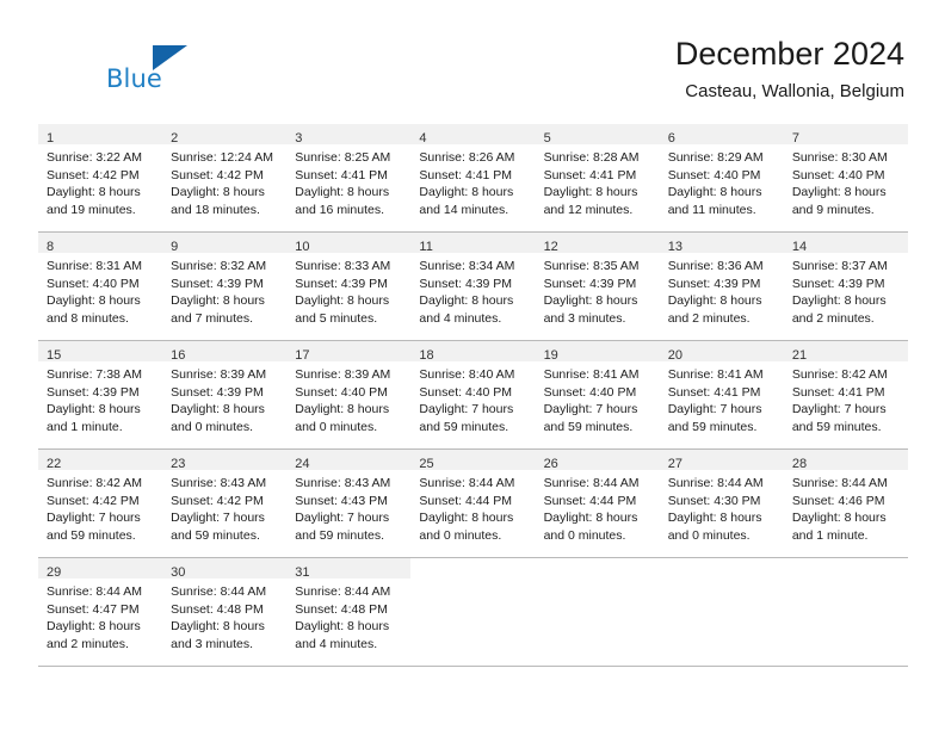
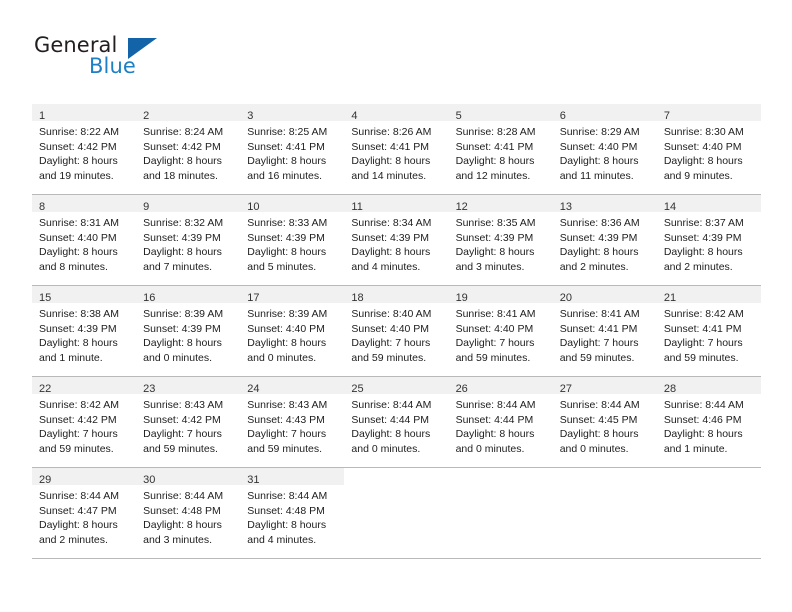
+ General
  Blue
- December 2024
- Casteau, Wallonia, Belgium
  1
- Sunrise: 3:22 AM
+ Sunrise: 8:22 AM
  Sunset: 4:42 PM
  Daylight: 8 hours
  and 19 minutes.
  2
- Sunrise: 12:24 AM
+ Sunrise: 8:24 AM
  Sunset: 4:42 PM
  Daylight: 8 hours
  and 18 minutes.
  3
  Sunrise: 8:25 AM
  Sunset: 4:41 PM
  Daylight: 8 hours
  and 16 minutes.
  4
  Sunrise: 8:26 AM
  Sunset: 4:41 PM
  Daylight: 8 hours
  and 14 minutes.
  5
  Sunrise: 8:28 AM
  Sunset: 4:41 PM
  Daylight: 8 hours
  and 12 minutes.
  6
  Sunrise: 8:29 AM
  Sunset: 4:40 PM
  Daylight: 8 hours
  and 11 minutes.
  7
  Sunrise: 8:30 AM
  Sunset: 4:40 PM
  Daylight: 8 hours
  and 9 minutes.
  8
  Sunrise: 8:31 AM
  Sunset: 4:40 PM
  Daylight: 8 hours
  and 8 minutes.
  9
  Sunrise: 8:32 AM
  Sunset: 4:39 PM
  Daylight: 8 hours
  and 7 minutes.
  10
  Sunrise: 8:33 AM
  Sunset: 4:39 PM
  Daylight: 8 hours
  and 5 minutes.
  11
  Sunrise: 8:34 AM
  Sunset: 4:39 PM
  Daylight: 8 hours
  and 4 minutes.
  12
  Sunrise: 8:35 AM
  Sunset: 4:39 PM
  Daylight: 8 hours
  and 3 minutes.
  13
  Sunrise: 8:36 AM
  Sunset: 4:39 PM
  Daylight: 8 hours
  and 2 minutes.
  14
  Sunrise: 8:37 AM
  Sunset: 4:39 PM
  Daylight: 8 hours
  and 2 minutes.
  15
- Sunrise: 7:38 AM
+ Sunrise: 8:38 AM
  Sunset: 4:39 PM
  Daylight: 8 hours
  and 1 minute.
  16
  Sunrise: 8:39 AM
  Sunset: 4:39 PM
  Daylight: 8 hours
  and 0 minutes.
  17
  Sunrise: 8:39 AM
  Sunset: 4:40 PM
  Daylight: 8 hours
  and 0 minutes.
  18
  Sunrise: 8:40 AM
  Sunset: 4:40 PM
  Daylight: 7 hours
  and 59 minutes.
  19
  Sunrise: 8:41 AM
  Sunset: 4:40 PM
  Daylight: 7 hours
  and 59 minutes.
  20
  Sunrise: 8:41 AM
  Sunset: 4:41 PM
  Daylight: 7 hours
  and 59 minutes.
  21
  Sunrise: 8:42 AM
  Sunset: 4:41 PM
  Daylight: 7 hours
  and 59 minutes.
  22
  Sunrise: 8:42 AM
  Sunset: 4:42 PM
  Daylight: 7 hours
  and 59 minutes.
  23
  Sunrise: 8:43 AM
  Sunset: 4:42 PM
  Daylight: 7 hours
  and 59 minutes.
  24
  Sunrise: 8:43 AM
  Sunset: 4:43 PM
  Daylight: 7 hours
  and 59 minutes.
  25
  Sunrise: 8:44 AM
  Sunset: 4:44 PM
  Daylight: 8 hours
  and 0 minutes.
  26
  Sunrise: 8:44 AM
  Sunset: 4:44 PM
  Daylight: 8 hours
  and 0 minutes.
  27
  Sunrise: 8:44 AM
- Sunset: 4:30 PM
+ Sunset: 4:45 PM
  Daylight: 8 hours
  and 0 minutes.
  28
  Sunrise: 8:44 AM
  Sunset: 4:46 PM
  Daylight: 8 hours
  and 1 minute.
  29
  Sunrise: 8:44 AM
  Sunset: 4:47 PM
  Daylight: 8 hours
  and 2 minutes.
  30
  Sunrise: 8:44 AM
  Sunset: 4:48 PM
  Daylight: 8 hours
  and 3 minutes.
  31
  Sunrise: 8:44 AM
  Sunset: 4:48 PM
  Daylight: 8 hours
  and 4 minutes.
